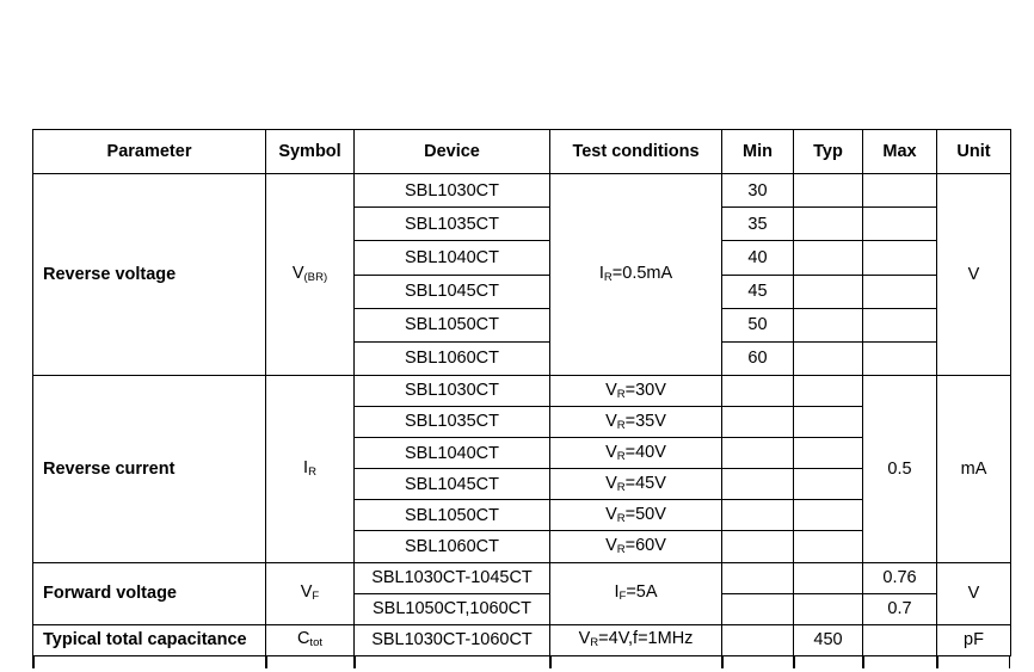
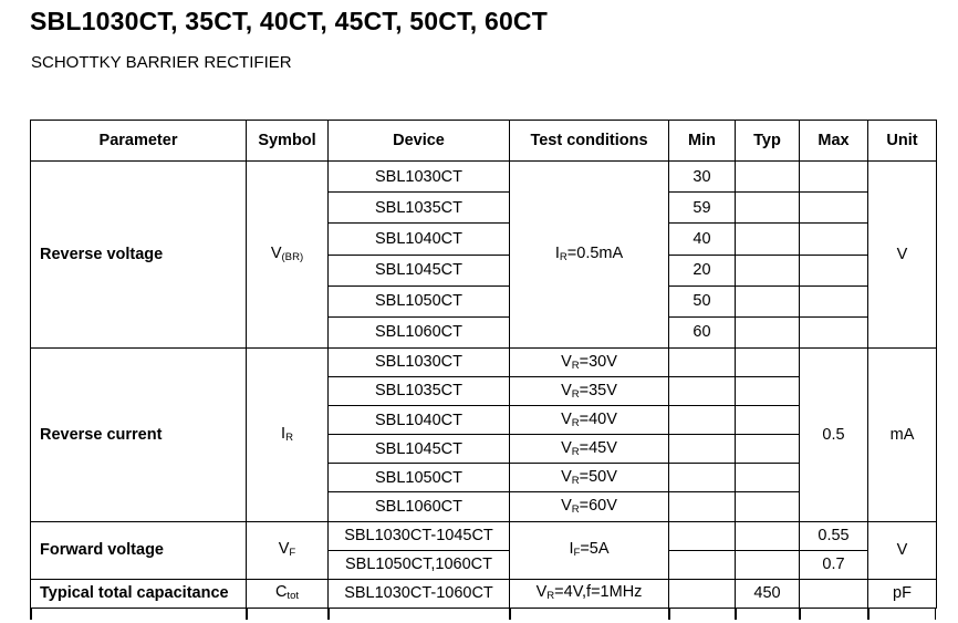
+ SBL1030CT, 35CT, 40CT, 45CT, 50CT, 60CT
+ SCHOTTKY BARRIER RECTIFIER
  Parameter	Symbol	Device	Test conditions	Min	Typ	Max	Unit
  Reverse voltage	V(BR)	SBL1030CT	IR=0.5mA	30			V
- SBL1035CT	35
+ SBL1035CT	59
  SBL1040CT	40
- SBL1045CT	45
+ SBL1045CT	20
  SBL1050CT	50
  SBL1060CT	60
  Reverse current	IR	SBL1030CT	VR=30V			0.5	mA
  SBL1035CT	VR=35V
  SBL1040CT	VR=40V
  SBL1045CT	VR=45V
  SBL1050CT	VR=50V
  SBL1060CT	VR=60V
- Forward voltage	VF	SBL1030CT-1045CT	IF=5A			0.76	V
+ Forward voltage	VF	SBL1030CT-1045CT	IF=5A			0.55	V
  SBL1050CT,1060CT			0.7
  Typical total capacitance	Ctot	SBL1030CT-1060CT	VR=4V,f=1MHz		450		pF
